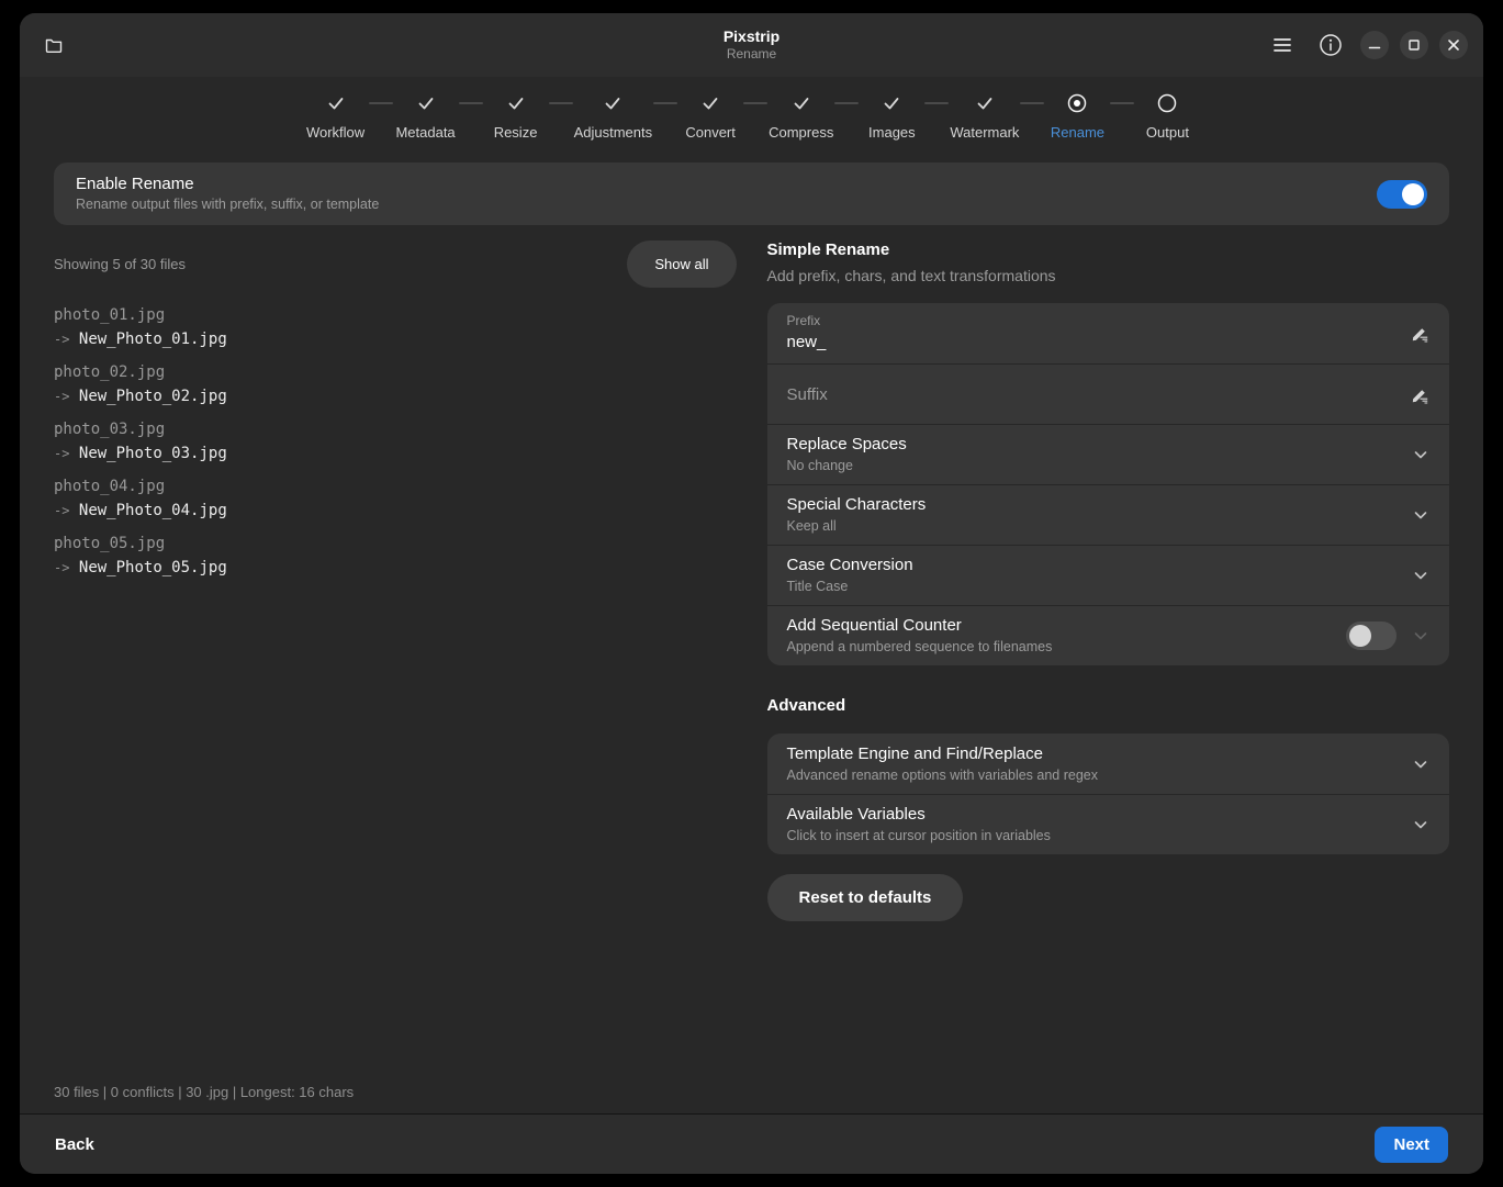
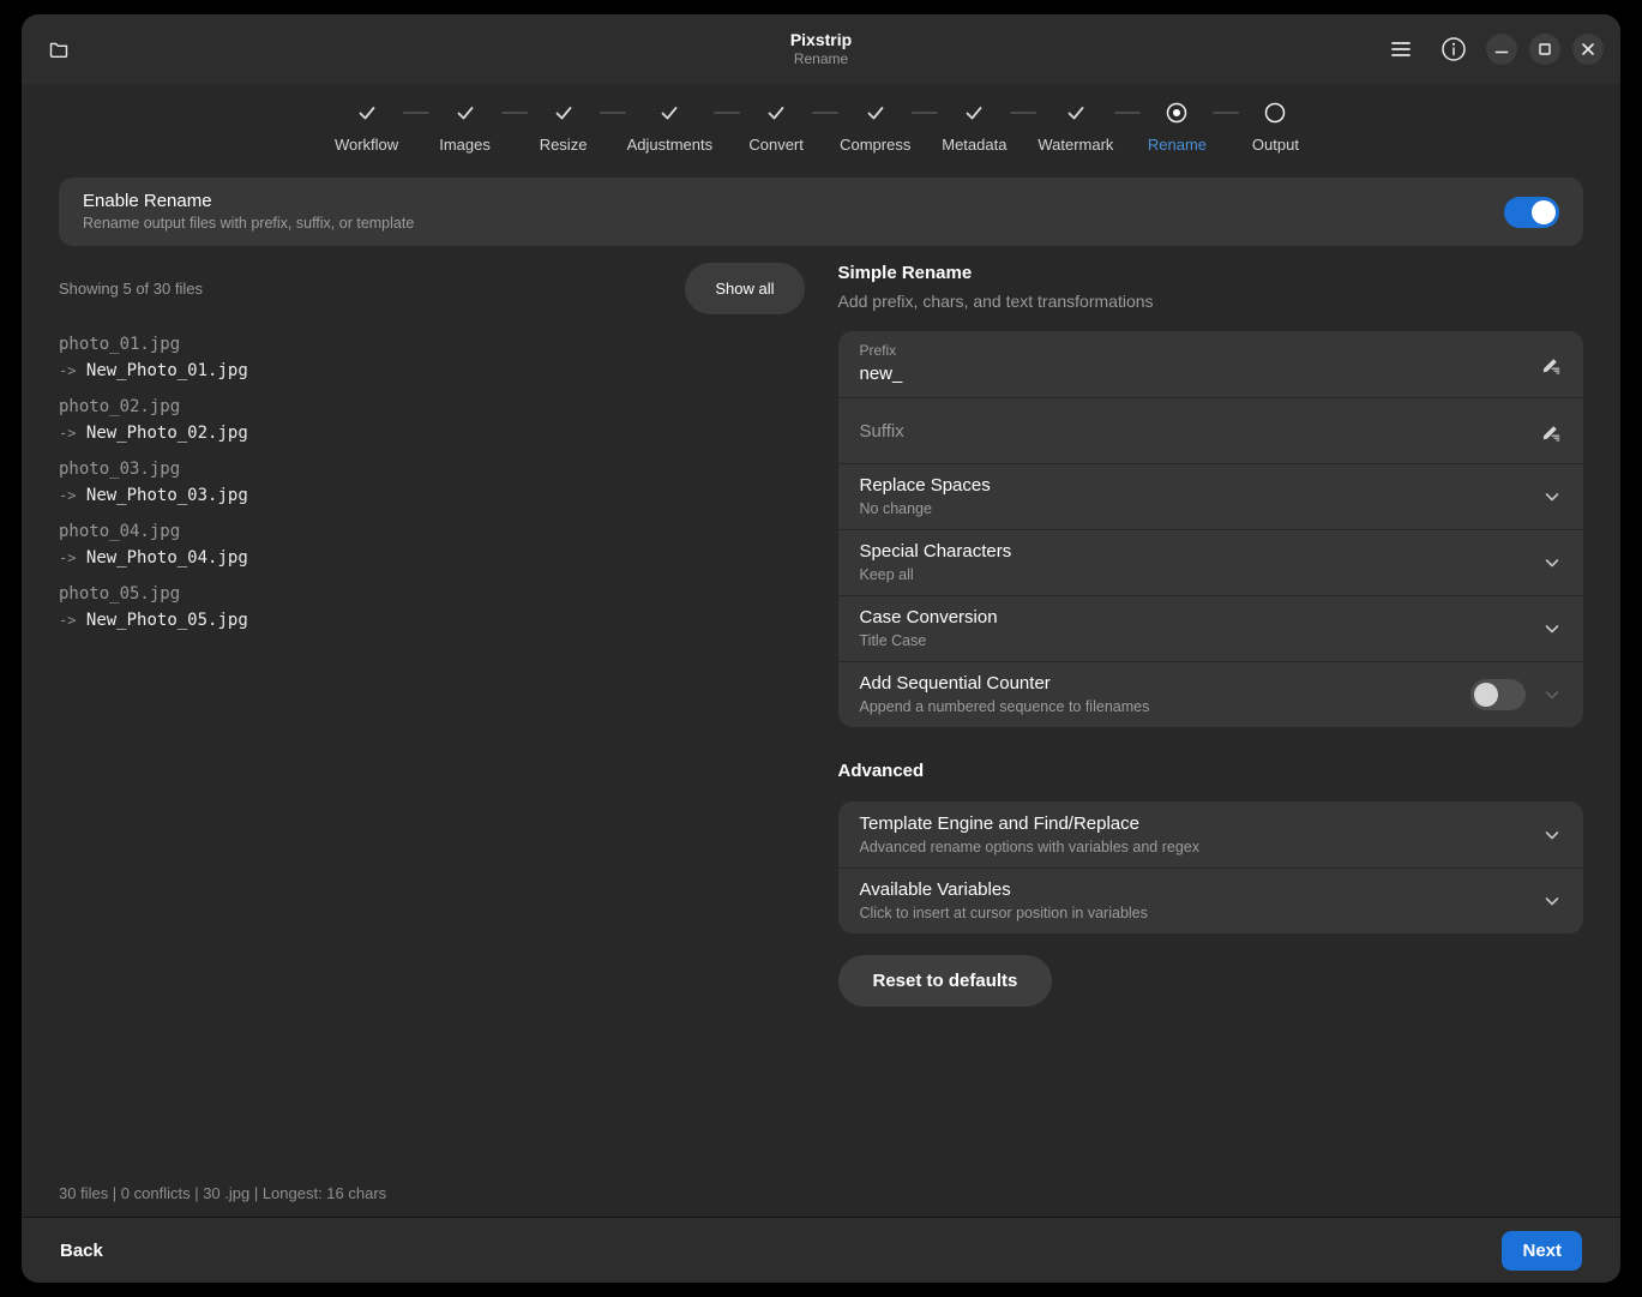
  Pixstrip
  Rename
  Workflow
- Metadata
+ Images
  Resize
  Adjustments
  Convert
  Compress
- Images
+ Metadata
  Watermark
  Rename
  Output
  Enable Rename
  Rename output files with prefix, suffix, or template
  Showing 5 of 30 files
  Show all
  photo_01.jpg
  -> New_Photo_01.jpg
  photo_02.jpg
  -> New_Photo_02.jpg
  photo_03.jpg
  -> New_Photo_03.jpg
  photo_04.jpg
  -> New_Photo_04.jpg
  photo_05.jpg
  -> New_Photo_05.jpg
  Simple Rename
  Add prefix, chars, and text transformations
  Prefix
  new_
  Suffix
  Replace Spaces
  No change
  Special Characters
  Keep all
  Case Conversion
  Title Case
  Add Sequential Counter
  Append a numbered sequence to filenames
  Advanced
  Template Engine and Find/Replace
  Advanced rename options with variables and regex
  Available Variables
  Click to insert at cursor position in variables
  Reset to defaults
  30 files | 0 conflicts | 30 .jpg | Longest: 16 chars
  Back
  Next
